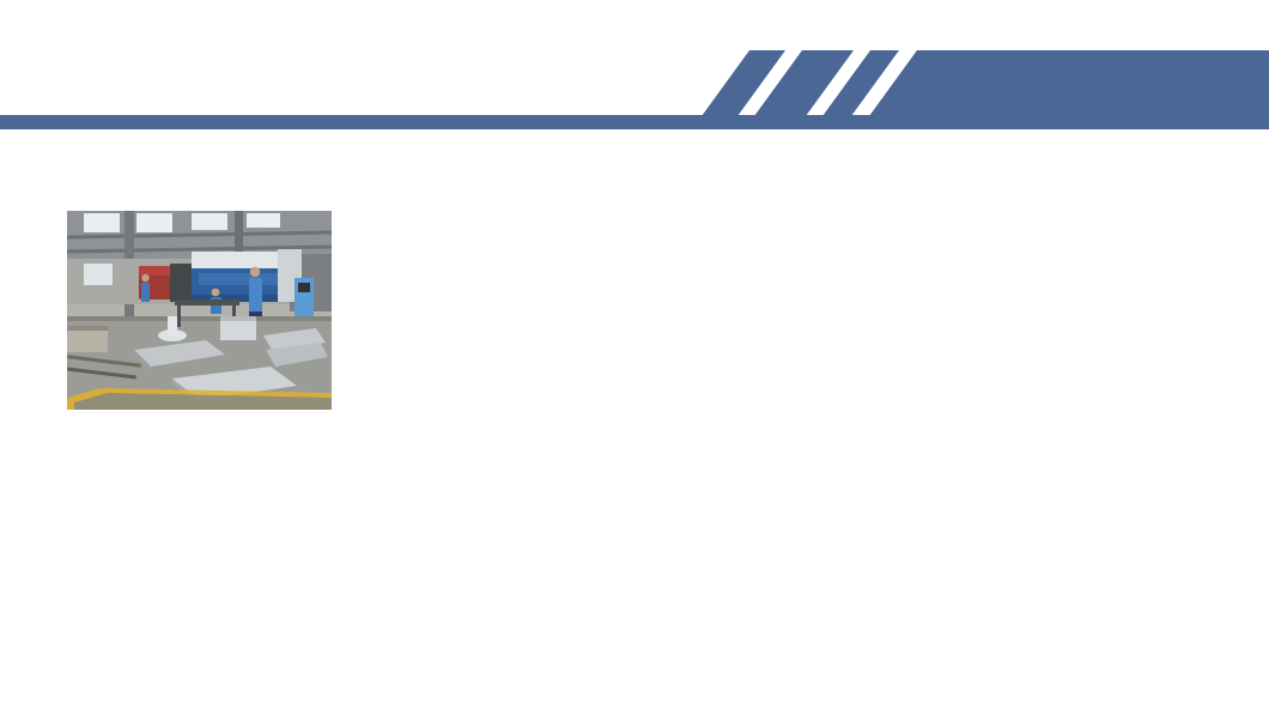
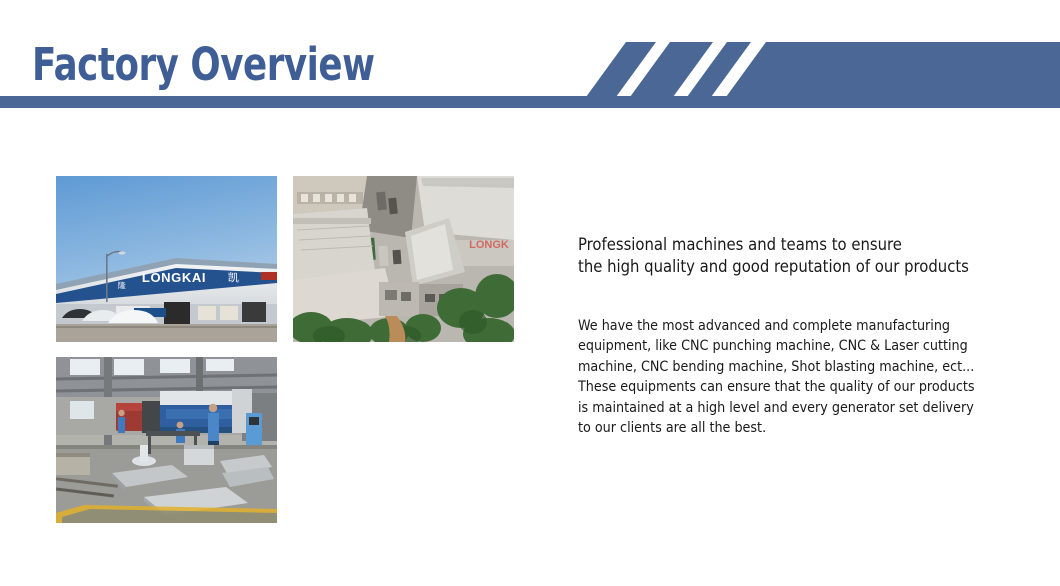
+ Factory Overview
+ LONGKAI
+ 隆
+ 凯
+ LONGK
+ Professional machines and teams to ensure
+ the high quality and good reputation of our products
+ We have the most advanced and complete manufacturing
+ equipment, like CNC punching machine, CNC & Laser cutting
+ machine, CNC bending machine, Shot blasting machine, ect...
+ These equipments can ensure that the quality of our products
+ is maintained at a high level and every generator set delivery
+ to our clients are all the best.
